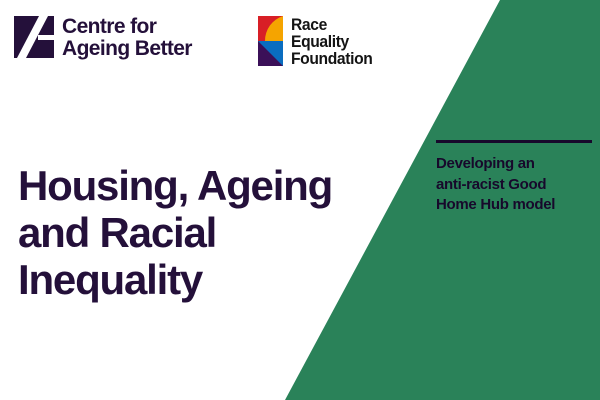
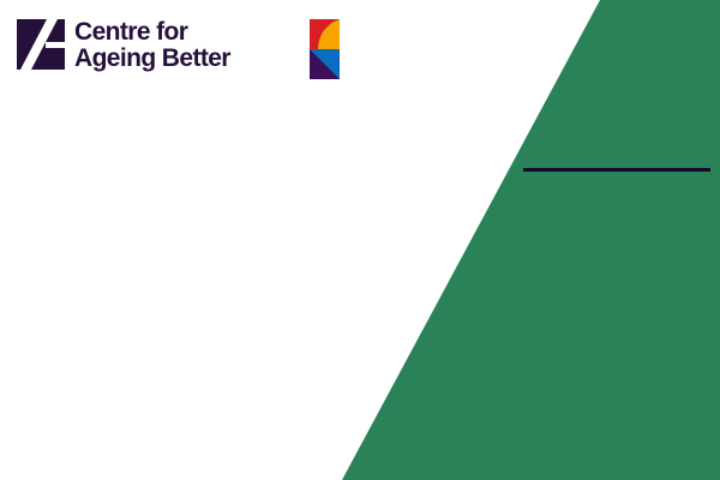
  Centre for
  Ageing Better
- Race
- Equality
- Foundation
- Housing, Ageing
- and Racial
- Inequality
- Developing an
- anti-racist Good
- Home Hub model
